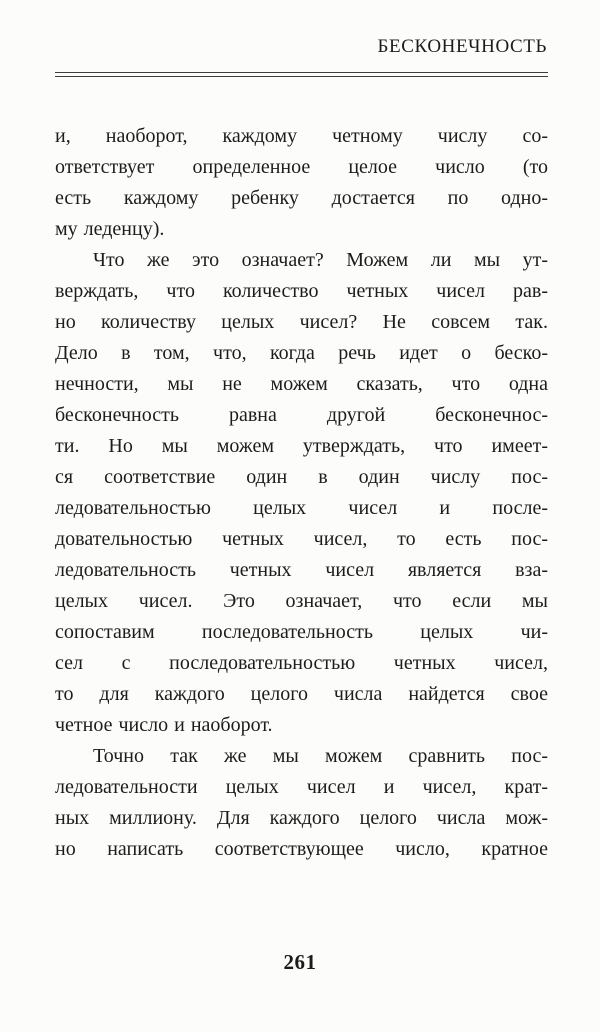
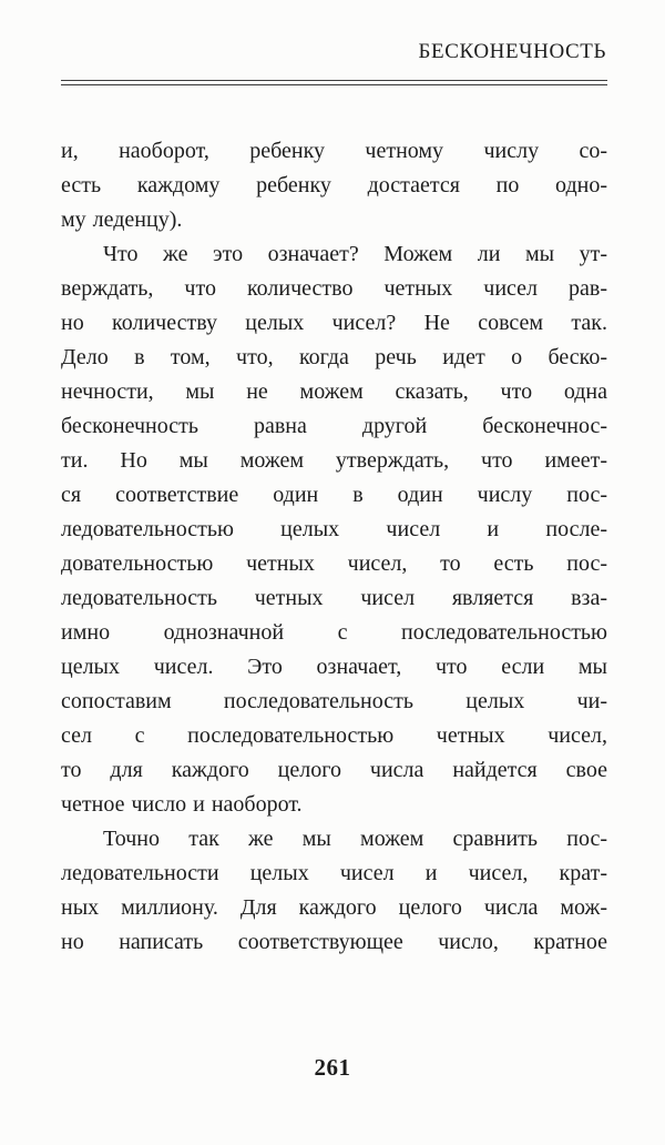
  БЕСКОНЕЧНОСТЬ
- и, наоборот, каждому четному числу со-
+ и, наоборот, ребенку четному числу со-
- ответствует определенное целое число (то
  есть каждому ребенку достается по одно-
  му леденцу).
  Что же это означает? Можем ли мы ут-
  верждать, что количество четных чисел рав-
  но количеству целых чисел? Не совсем так.
  Дело в том, что, когда речь идет о беско-
  нечности, мы не можем сказать, что одна
  бесконечность равна другой бесконечнос-
  ти. Но мы можем утверждать, что имеет-
  ся соответствие один в один числу пос-
  ледовательностью целых чисел и после-
  довательностью четных чисел, то есть пос-
  ледовательность четных чисел является вза-
+ имно однозначной с последовательностью
  целых чисел. Это означает, что если мы
  сопоставим последовательность целых чи-
  сел с последовательностью четных чисел,
  то для каждого целого числа найдется свое
  четное число и наоборот.
  Точно так же мы можем сравнить пос-
  ледовательности целых чисел и чисел, крат-
  ных миллиону. Для каждого целого числа мож-
  но написать соответствующее число, кратное
  261
